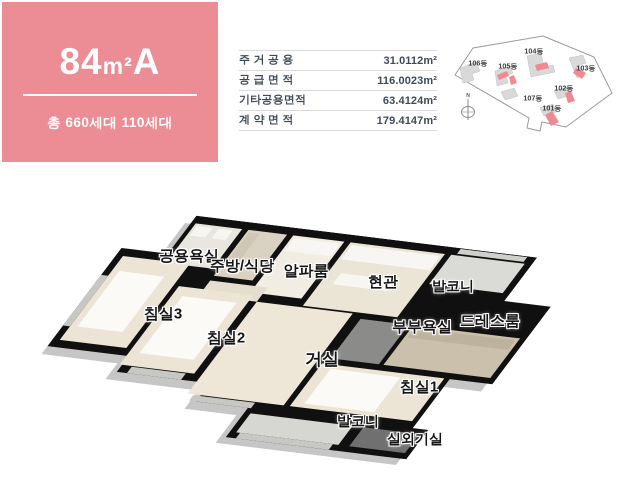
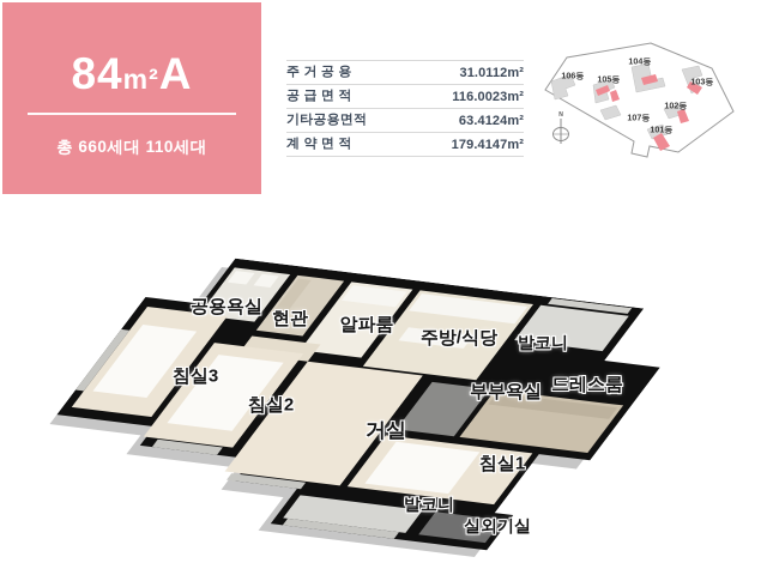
  84m²A
  총 660세대 110세대
  주 거 공 용
  31.0112m²
  공 급 면 적
  116.0023m²
  기타공용면적
  63.4124m²
  계 약 면 적
  179.4147m²
  106동
  105동
  104동
  103동
  102동
  107동
  101동
  공용욕실
- 주방/식당
+ 현관
  알파룸
- 현관
+ 주방/식당
  발코니
  부부욕실
  드레스룸
  침실3
  침실2
  거실
  침실1
  발코니
  실외기실
